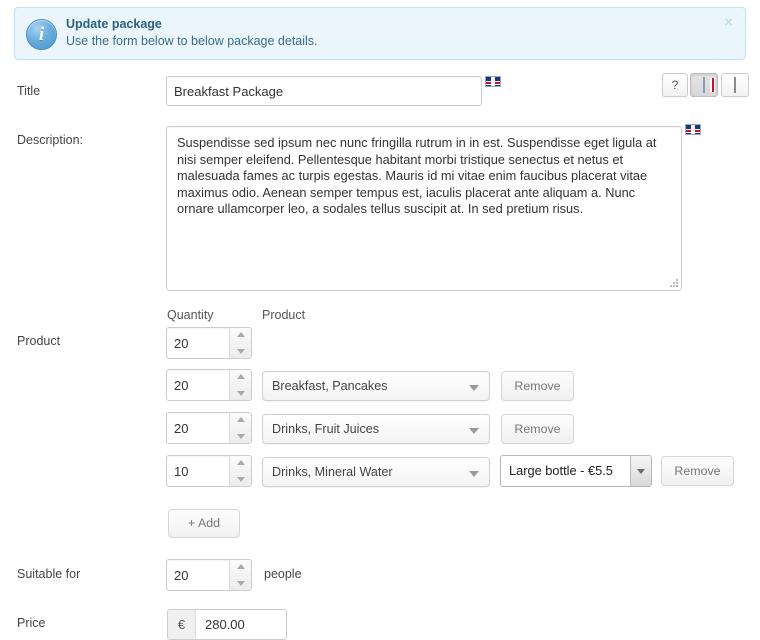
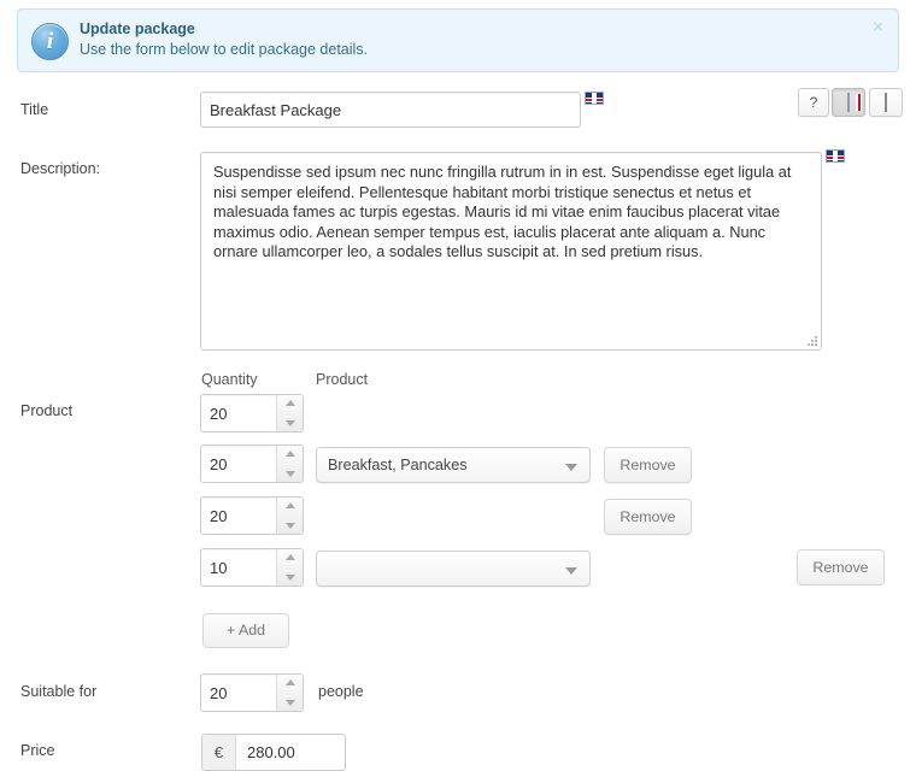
  Update package
- Use the form below to below package details.
+ Use the form below to edit package details.
  ×
  ?
  Title
  Breakfast Package
  Description:
  Product
  Quantity
  Product
  20
  20
  Breakfast, Pancakes
  Remove
  20
- Drinks, Fruit Juices
  Remove
  10
- Drinks, Mineral Water
- Large bottle - €5.5
  Remove
  + Add
  Suitable for
  20
  people
  Price
  €
  280.00
